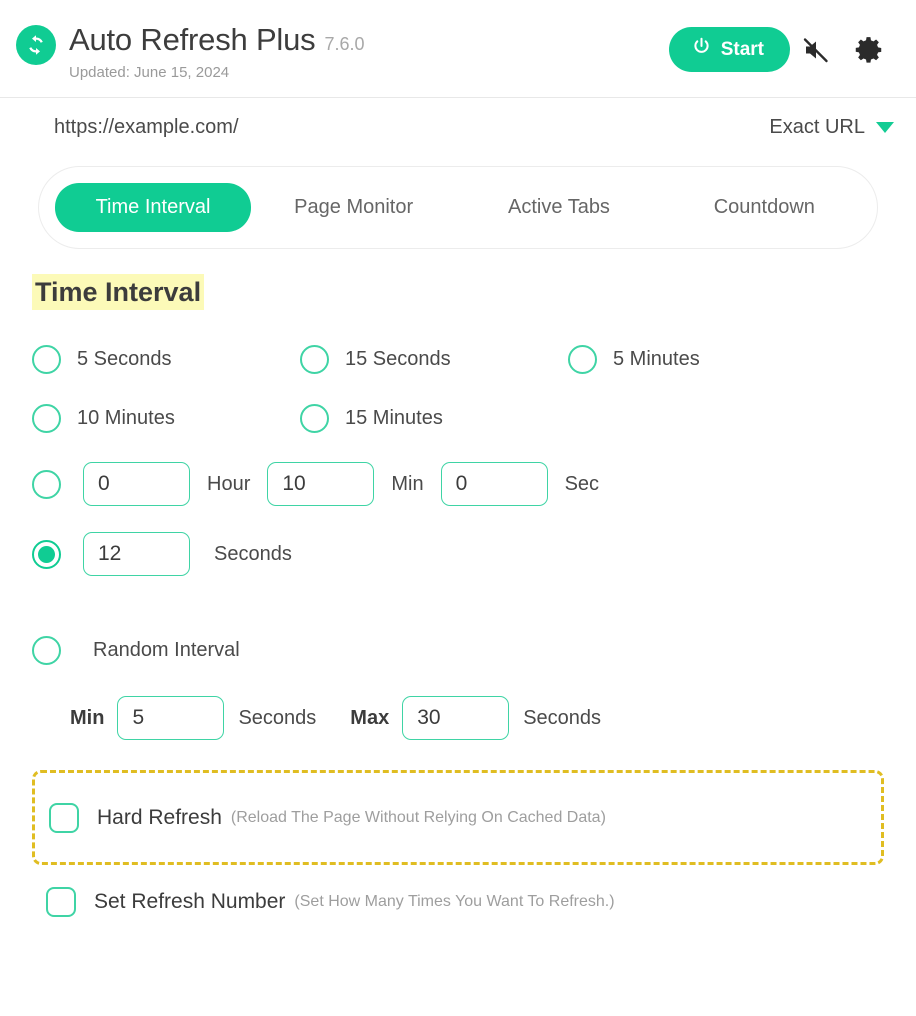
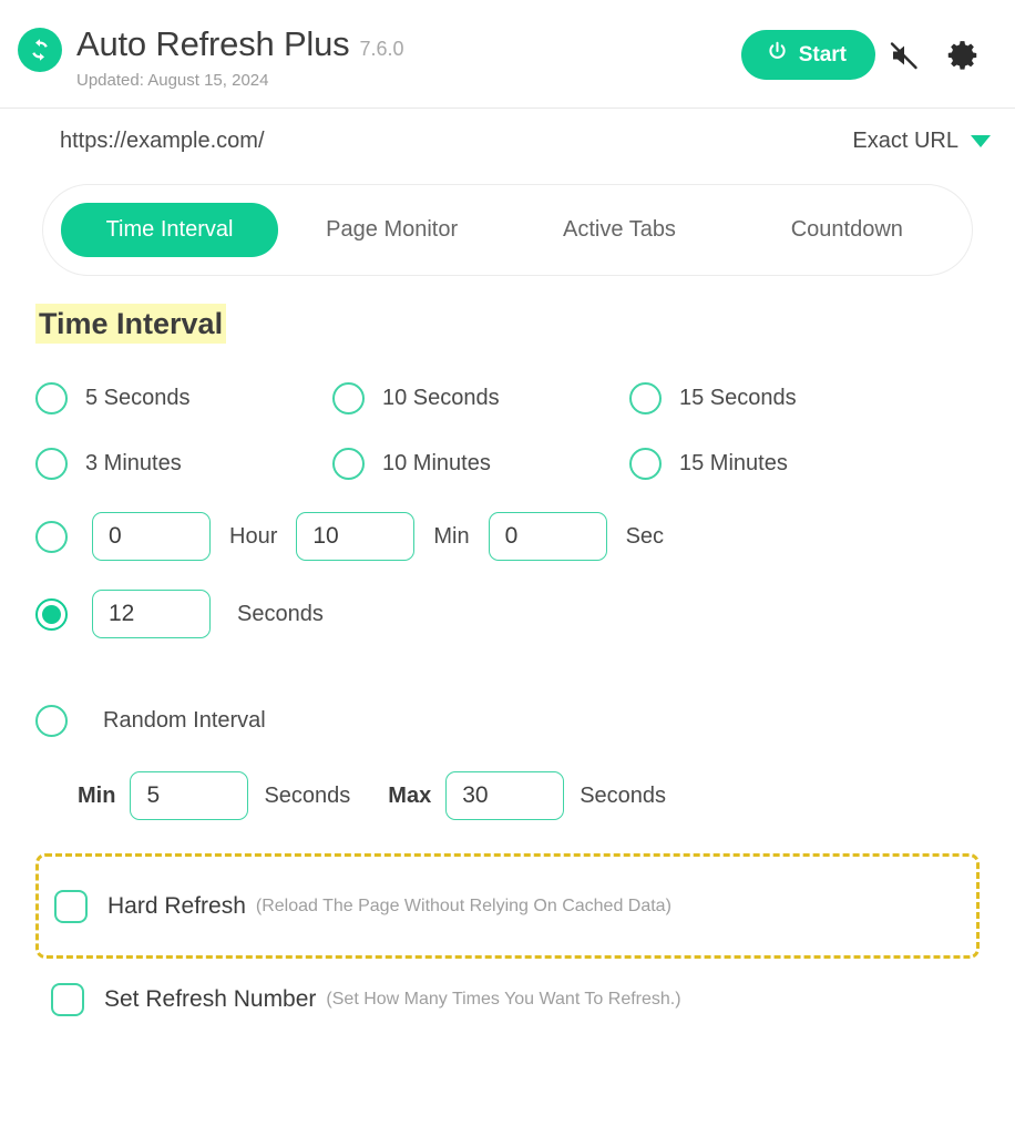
  Auto Refresh Plus
  7.6.0
- Updated: June 15, 2024
+ Updated: August 15, 2024
  Start
  https://example.com/
  Exact URL
  Time Interval
  Page Monitor
  Active Tabs
  Countdown
  Time Interval
  5 Seconds
+ 10 Seconds
  15 Seconds
- 5 Minutes
+ 3 Minutes
  10 Minutes
  15 Minutes
  0
  Hour
  10
  Min
  0
  Sec
  12
  Seconds
  Random Interval
  Min
  5
  Seconds
  Max
  30
  Seconds
  Hard Refresh
  (Reload The Page Without Relying On Cached Data)
  Set Refresh Number
  (Set How Many Times You Want To Refresh.)
